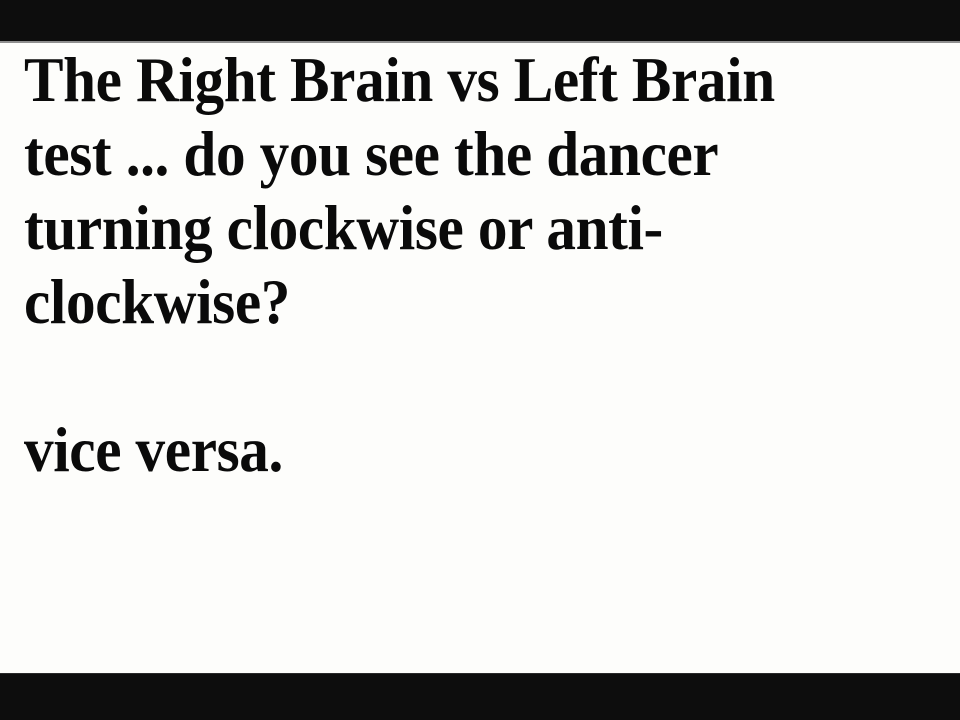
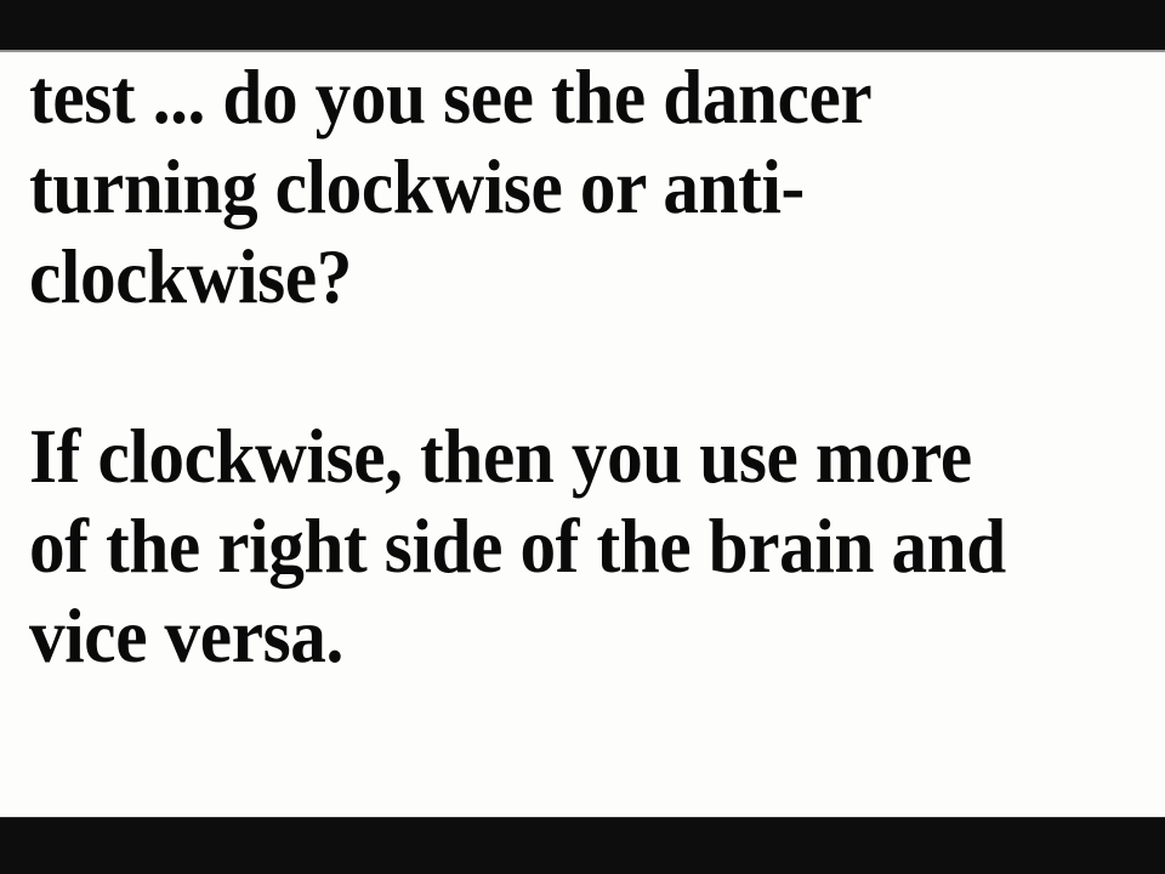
- The Right Brain vs Left Brain
  test ... do you see the dancer
  turning clockwise or anti-
  clockwise?
+ If clockwise, then you use more
+ of the right side of the brain and
  vice versa.
